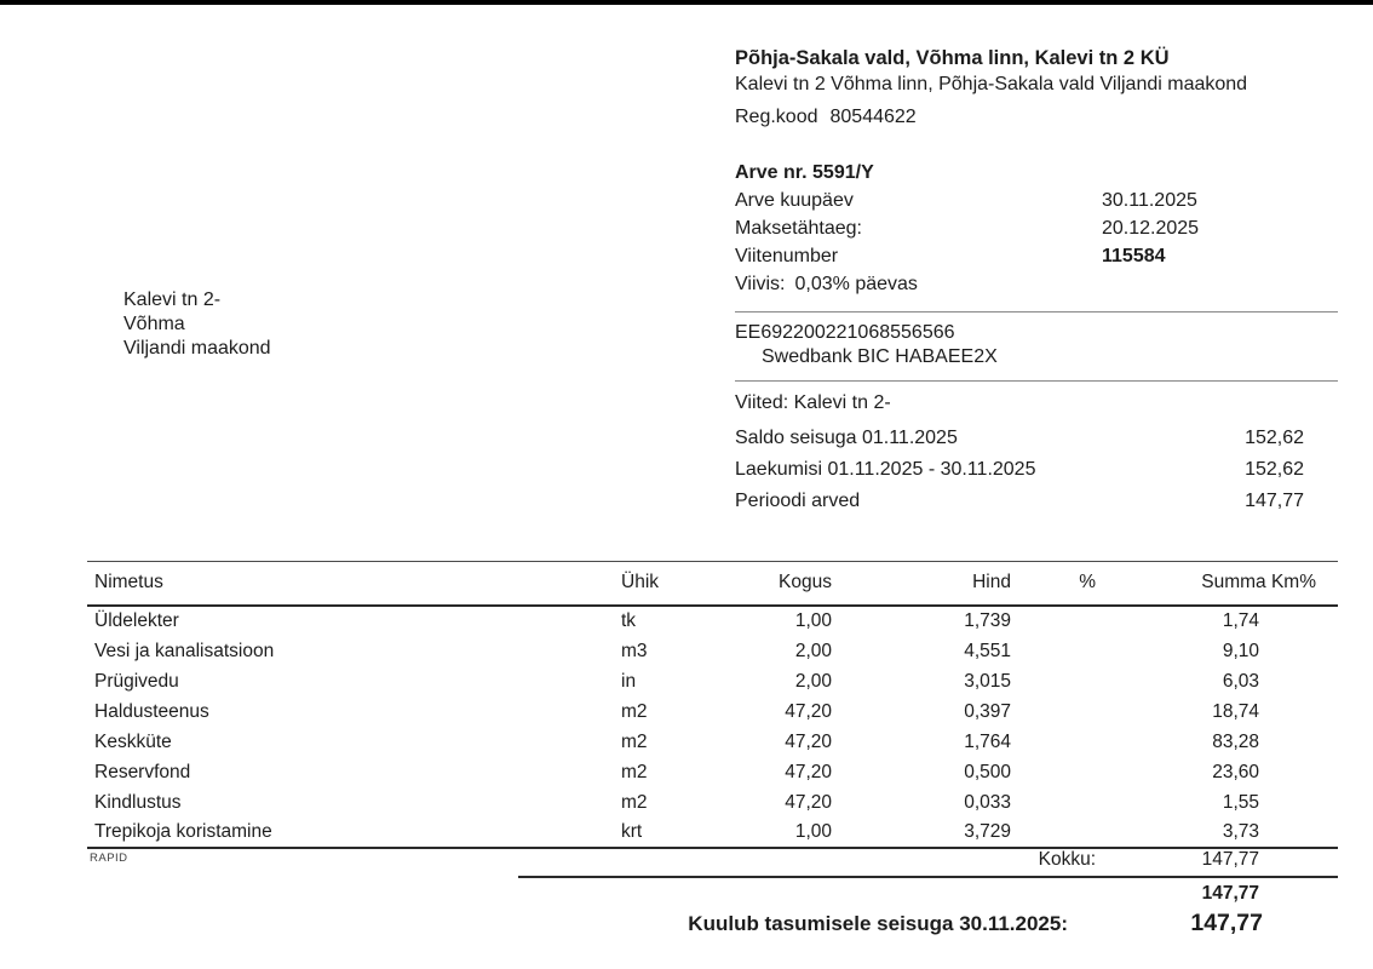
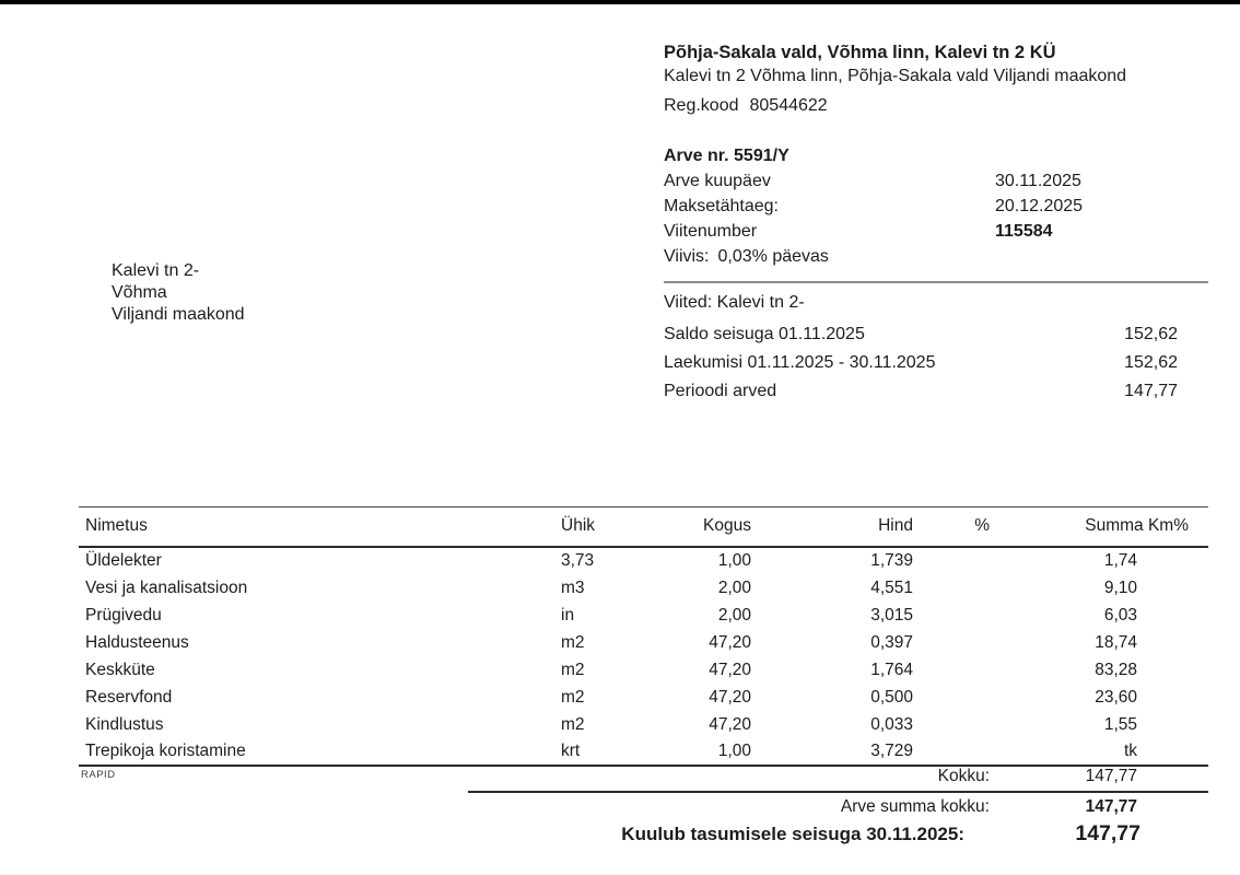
  Põhja-Sakala vald, Võhma linn, Kalevi tn 2 KÜ
  Kalevi tn 2 Võhma linn, Põhja-Sakala vald Viljandi maakond
  Reg.kood 80544622
  Arve nr. 5591/Y
  Arve kuupäev
  30.11.2025
  Maksetähtaeg:
  20.12.2025
  Viitenumber
  115584
  Viivis: 0,03% päevas
- EE692200221068556566
- Swedbank BIC HABAEE2X
  Viited: Kalevi tn 2-
  Saldo seisuga 01.11.2025
  152,62
  Laekumisi 01.11.2025 - 30.11.2025
  152,62
  Perioodi arved
  147,77
  Kalevi tn 2-
  Võhma
  Viljandi maakond
  Nimetus	Ühik	Kogus	Hind	%	Summa Km%
- Üldelekter	tk	1,00	1,739		1,74
+ Üldelekter	3,73	1,00	1,739		1,74
  Vesi ja kanalisatsioon	m3	2,00	4,551		9,10
  Prügivedu	in	2,00	3,015		6,03
  Haldusteenus	m2	47,20	0,397		18,74
  Keskküte	m2	47,20	1,764		83,28
  Reservfond	m2	47,20	0,500		23,60
  Kindlustus	m2	47,20	0,033		1,55
- Trepikoja koristamine	krt	1,00	3,729		3,73
+ Trepikoja koristamine	krt	1,00	3,729		tk
  RAPID
  Kokku:
  147,77
+ Arve summa kokku:
  147,77
  Kuulub tasumisele seisuga 30.11.2025:
  147,77
